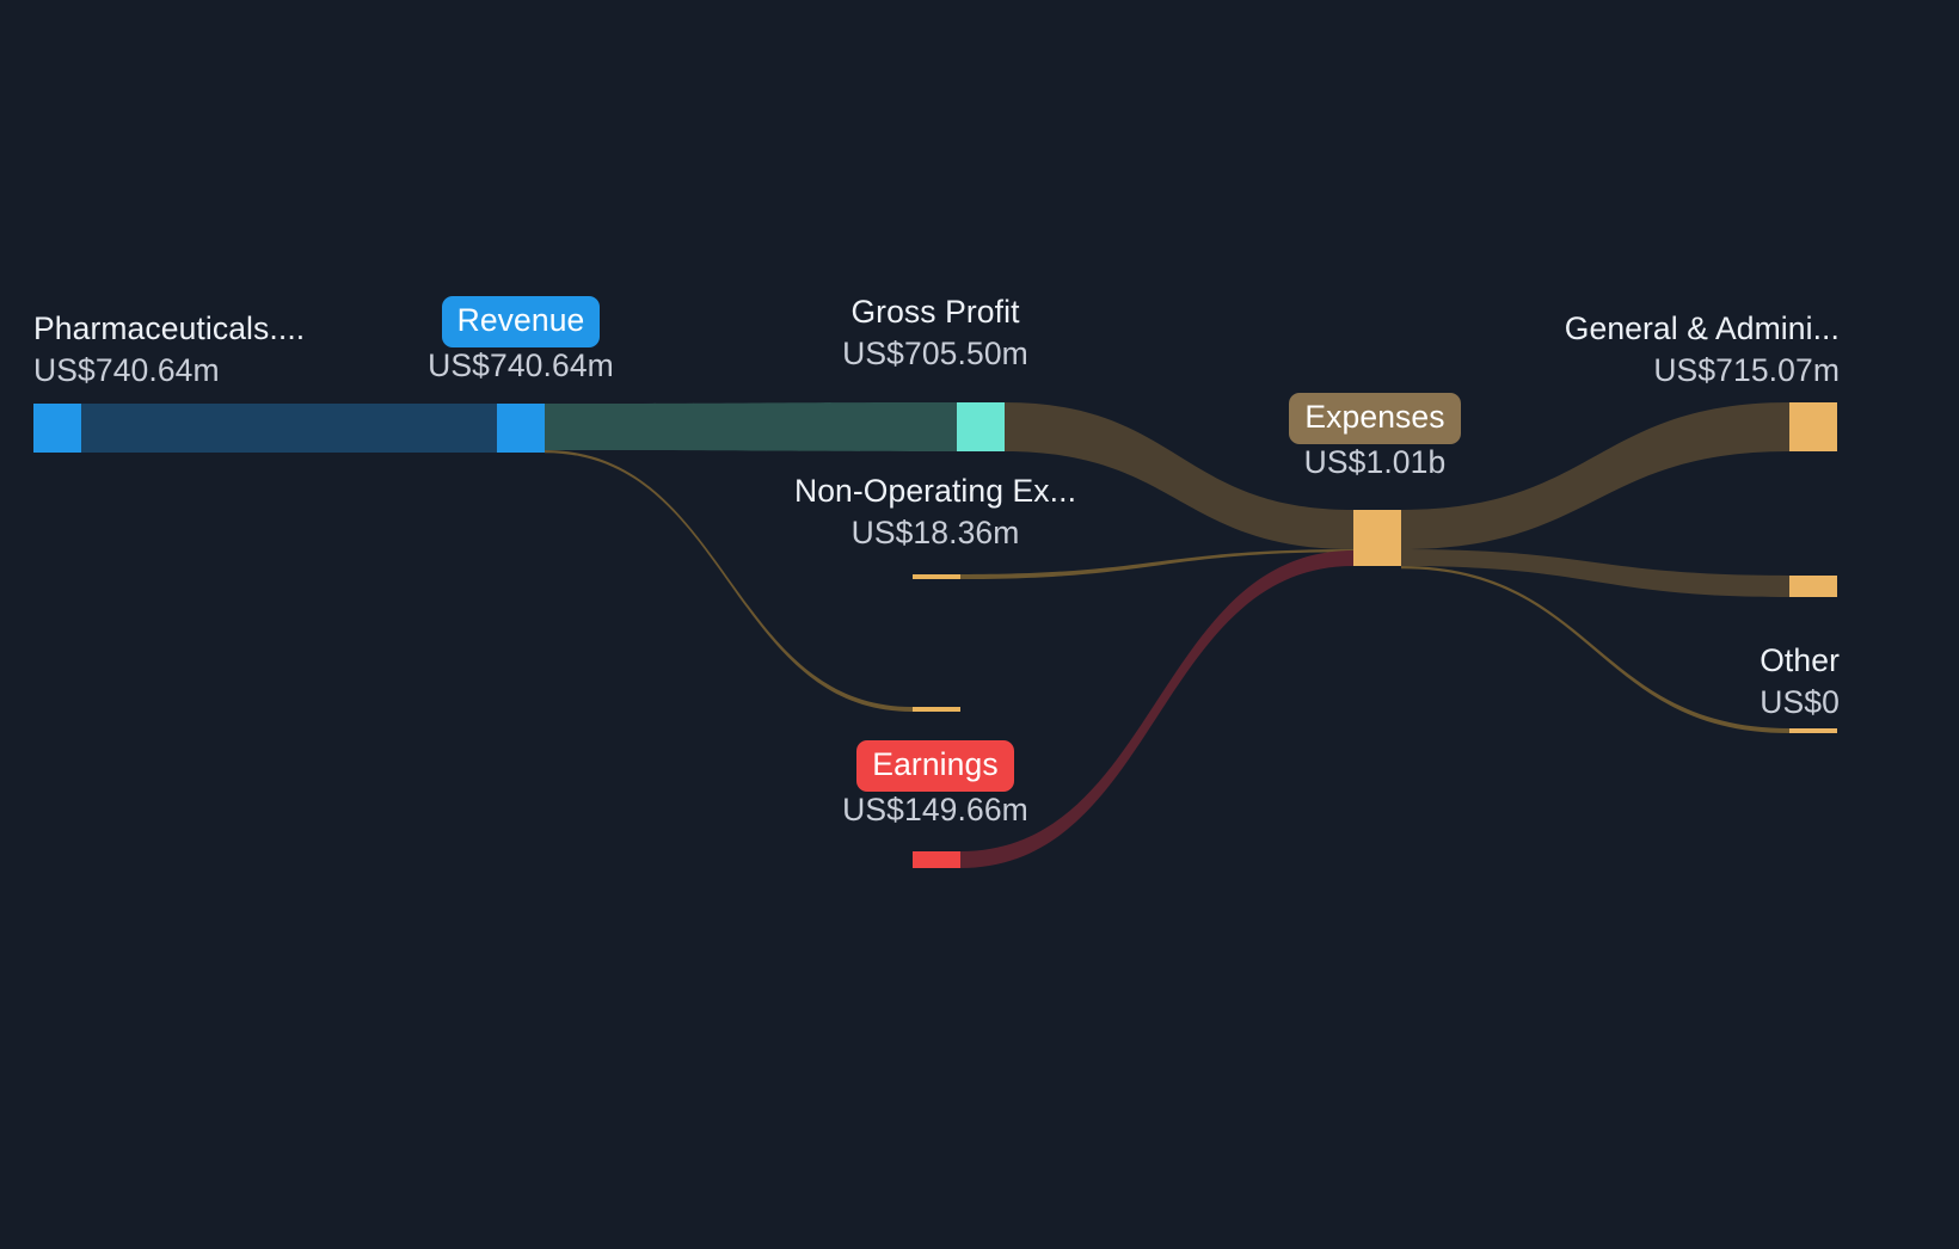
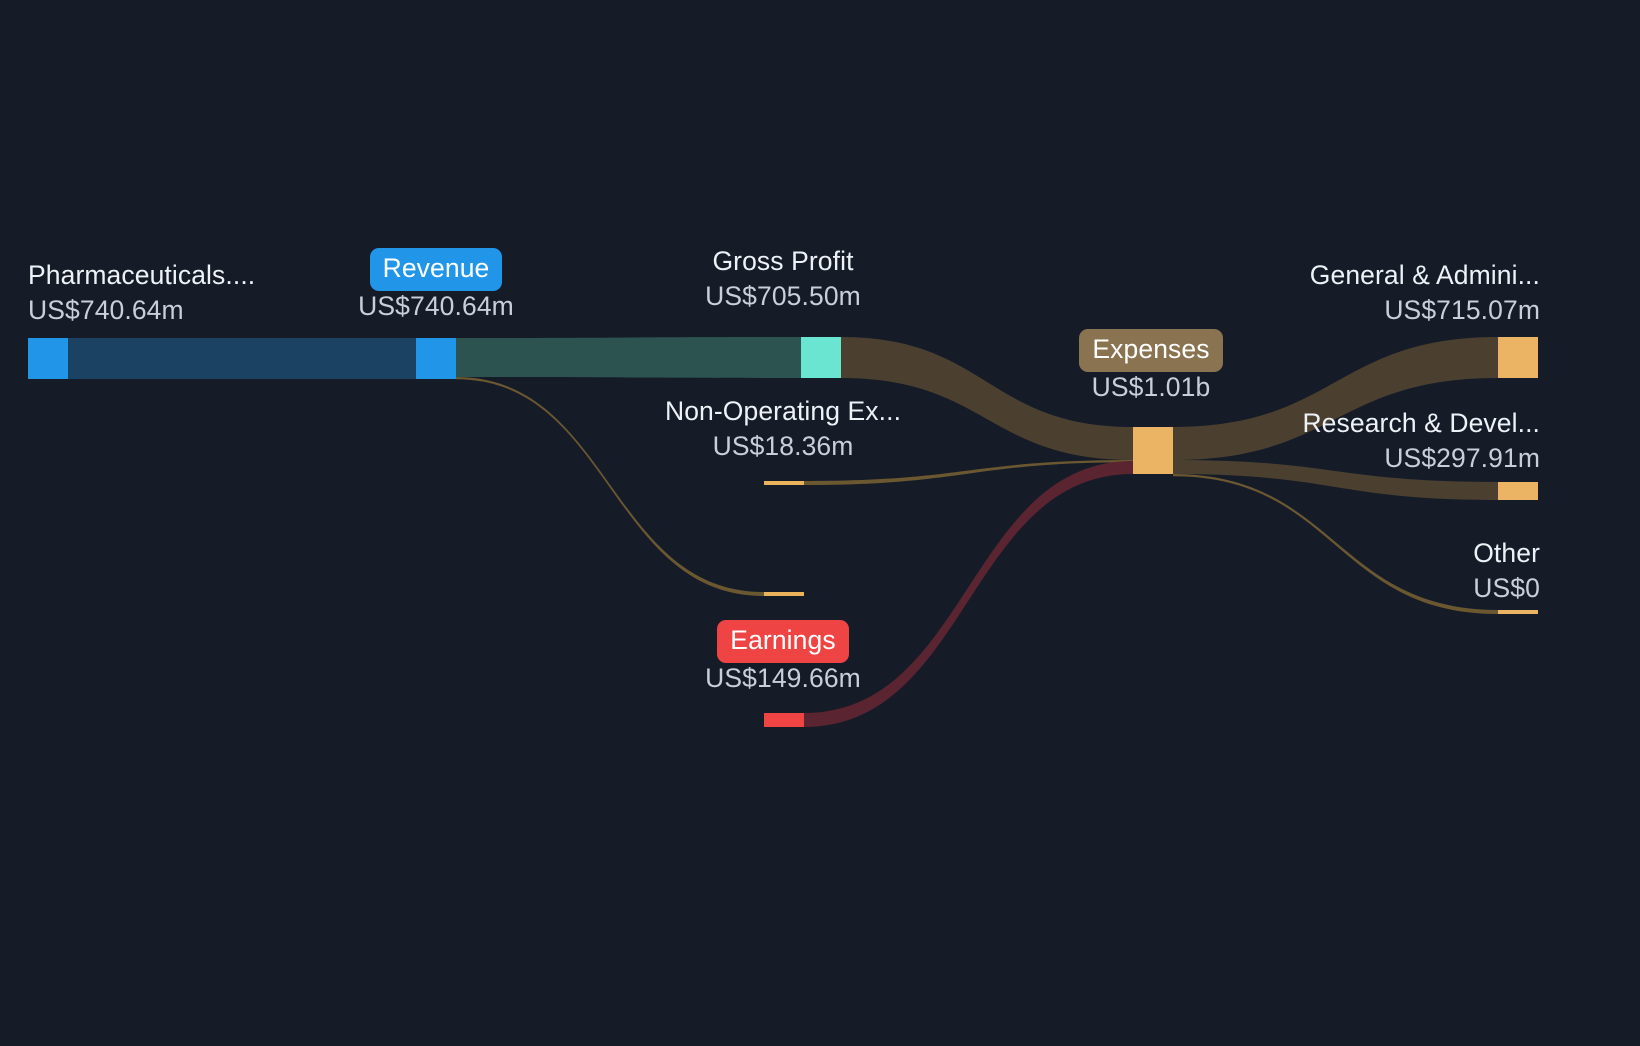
  Pharmaceuticals....
  US$740.64m
  Revenue
  US$740.64m
  Gross Profit
  US$705.50m
  Non-Operating Ex...
  US$18.36m
  Earnings
  US$149.66m
  Expenses
  US$1.01b
  General & Admini...
  US$715.07m
+ Research & Devel...
+ US$297.91m
  Other
  US$0
